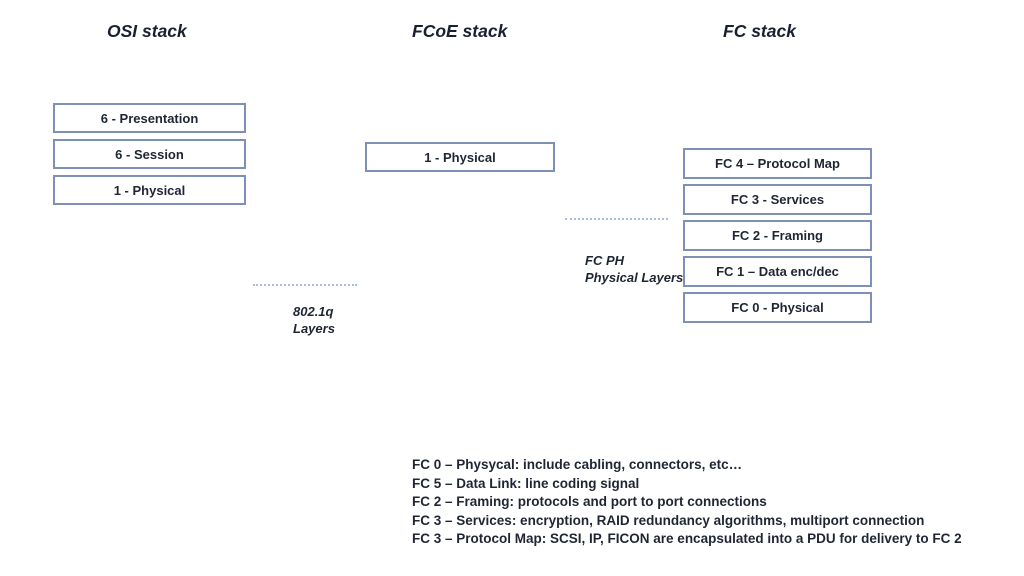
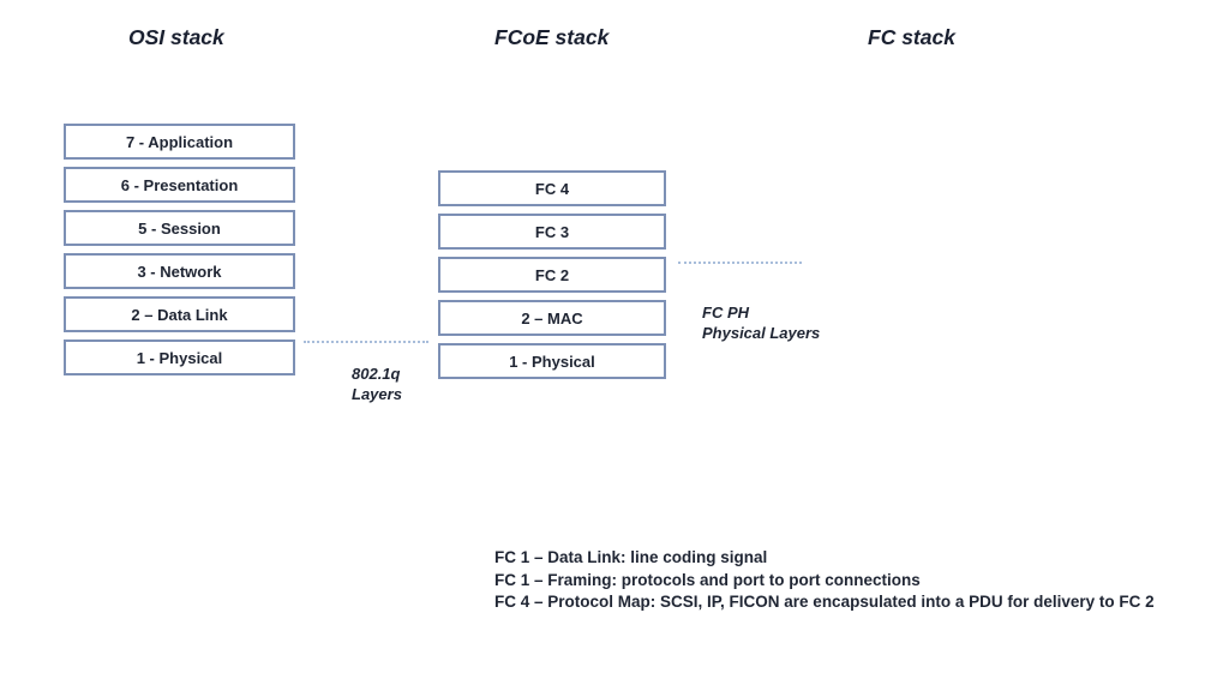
  OSI stack
  FCoE stack
  FC stack
+ 7 - Application
  6 - Presentation
- 6 - Session
+ 5 - Session
+ 3 - Network
+ 2 – Data Link
  1 - Physical
+ FC 4
+ FC 3
+ FC 2
+ 2 – MAC
  1 - Physical
- FC 4 – Protocol Map
- FC 3 - Services
- FC 2 - Framing
- FC 1 – Data enc/dec
- FC 0 - Physical
  802.1q
  Layers
  FC PH
  Physical Layers
- FC 0 – Physycal: include cabling, connectors, etc…
- FC 5 – Data Link: line coding signal
+ FC 1 – Data Link: line coding signal
- FC 2 – Framing: protocols and port to port connections
+ FC 1 – Framing: protocols and port to port connections
- FC 3 – Services: encryption, RAID redundancy algorithms, multiport connection
- FC 3 – Protocol Map: SCSI, IP, FICON are encapsulated into a PDU for delivery to FC 2
+ FC 4 – Protocol Map: SCSI, IP, FICON are encapsulated into a PDU for delivery to FC 2
